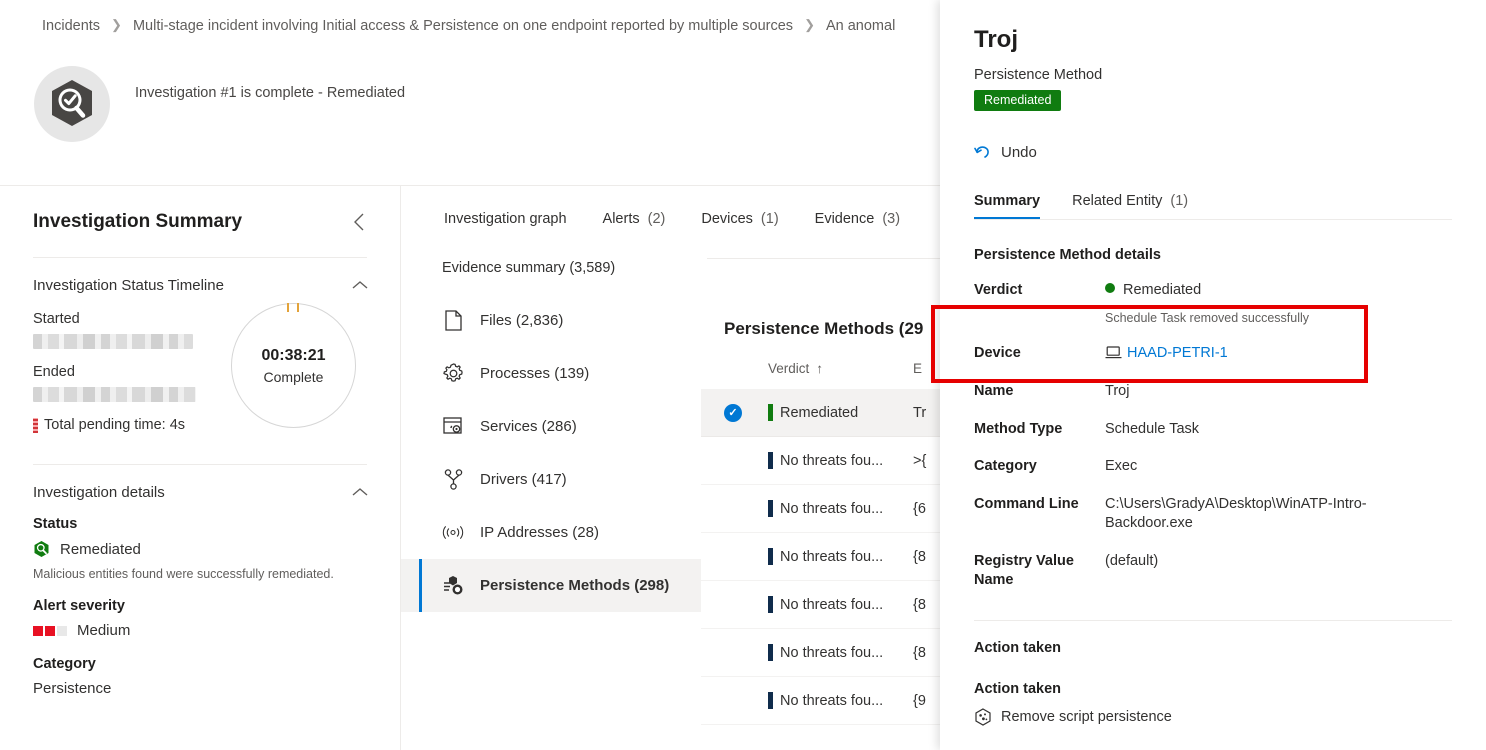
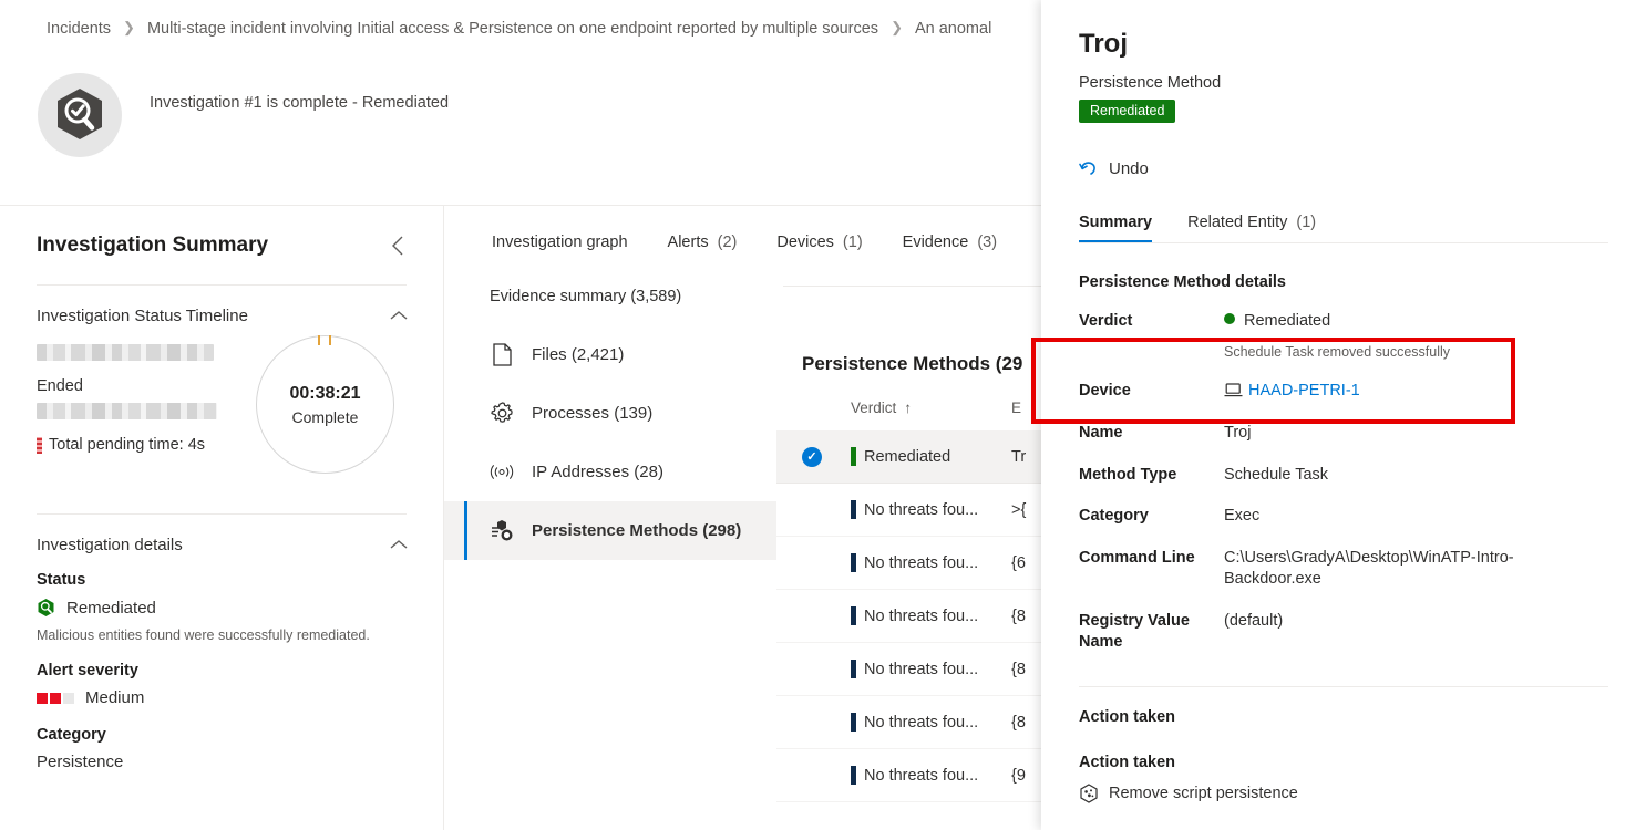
  Incidents
  ❯
  Multi-stage incident involving Initial access & Persistence on one endpoint reported by multiple sources
  ❯
  An anomal
  Investigation #1 is complete - Remediated
  Investigation Summary
  Investigation Status Timeline
- Started
  Ended
  Total pending time: 4s
  00:38:21
  Complete
  Investigation details
  Status
  Remediated
  Malicious entities found were successfully remediated.
  Alert severity
  Medium
  Category
  Persistence
  Investigation graph
  Alerts
  (2)
  Devices
  (1)
  Evidence
  (3)
  Evidence summary (3,589)
- Files (2,836)
+ Files (2,421)
  Processes (139)
- Services (286)
- Drivers (417)
  IP Addresses (28)
  Persistence Methods (298)
  Persistence Methods (29
  Verdict
  ↑
  E
  ✓
  Remediated
  Tr
  No threats fou...
  >{
  No threats fou...
  {6
  No threats fou...
  {8
  No threats fou...
  {8
  No threats fou...
  {8
  No threats fou...
  {9
  Troj
  Persistence Method
  Remediated
  Undo
  Summary
  Related Entity
  (1)
  Persistence Method details
  Verdict
  Remediated
  Schedule Task removed successfully
  Device
  HAAD-PETRI-1
  Name
  Troj
  Method Type
  Schedule Task
  Category
  Exec
  Command Line
  C:\Users\GradyA\Desktop\WinATP-Intro-Backdoor.exe
  Registry Value Name
  (default)
  Action taken
  Action taken
  Remove script persistence
